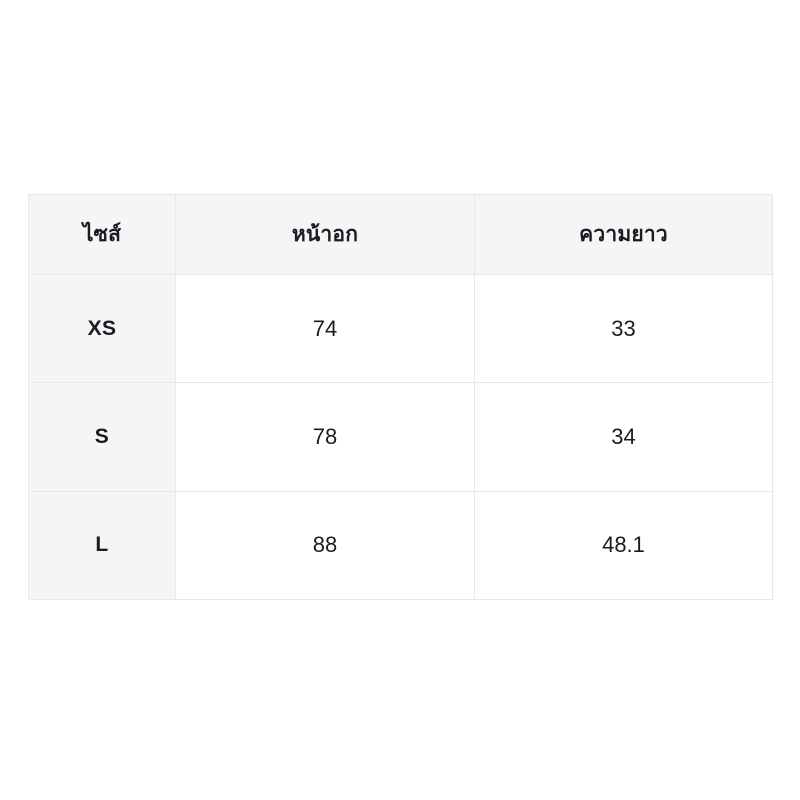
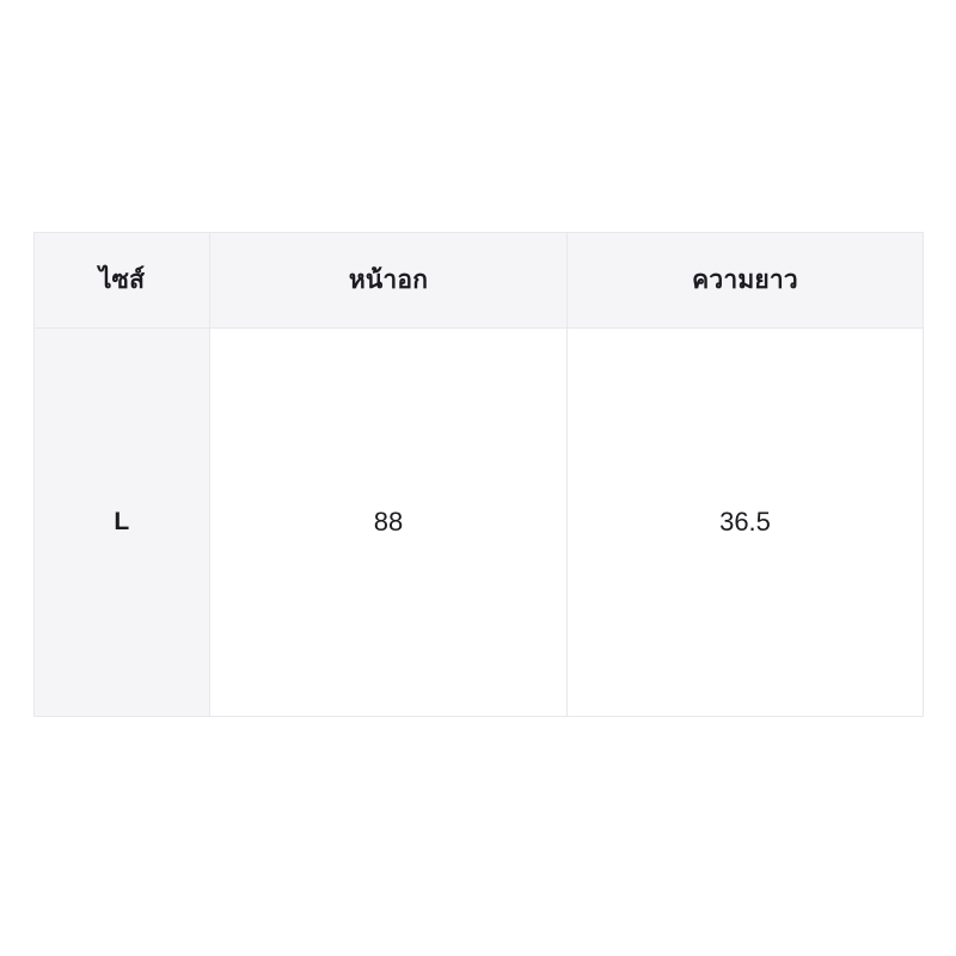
  ไซส์	หน้าอก	ความยาว
- XS	74	33
- S	78	34
- L	88	48.1
+ L	88	36.5
